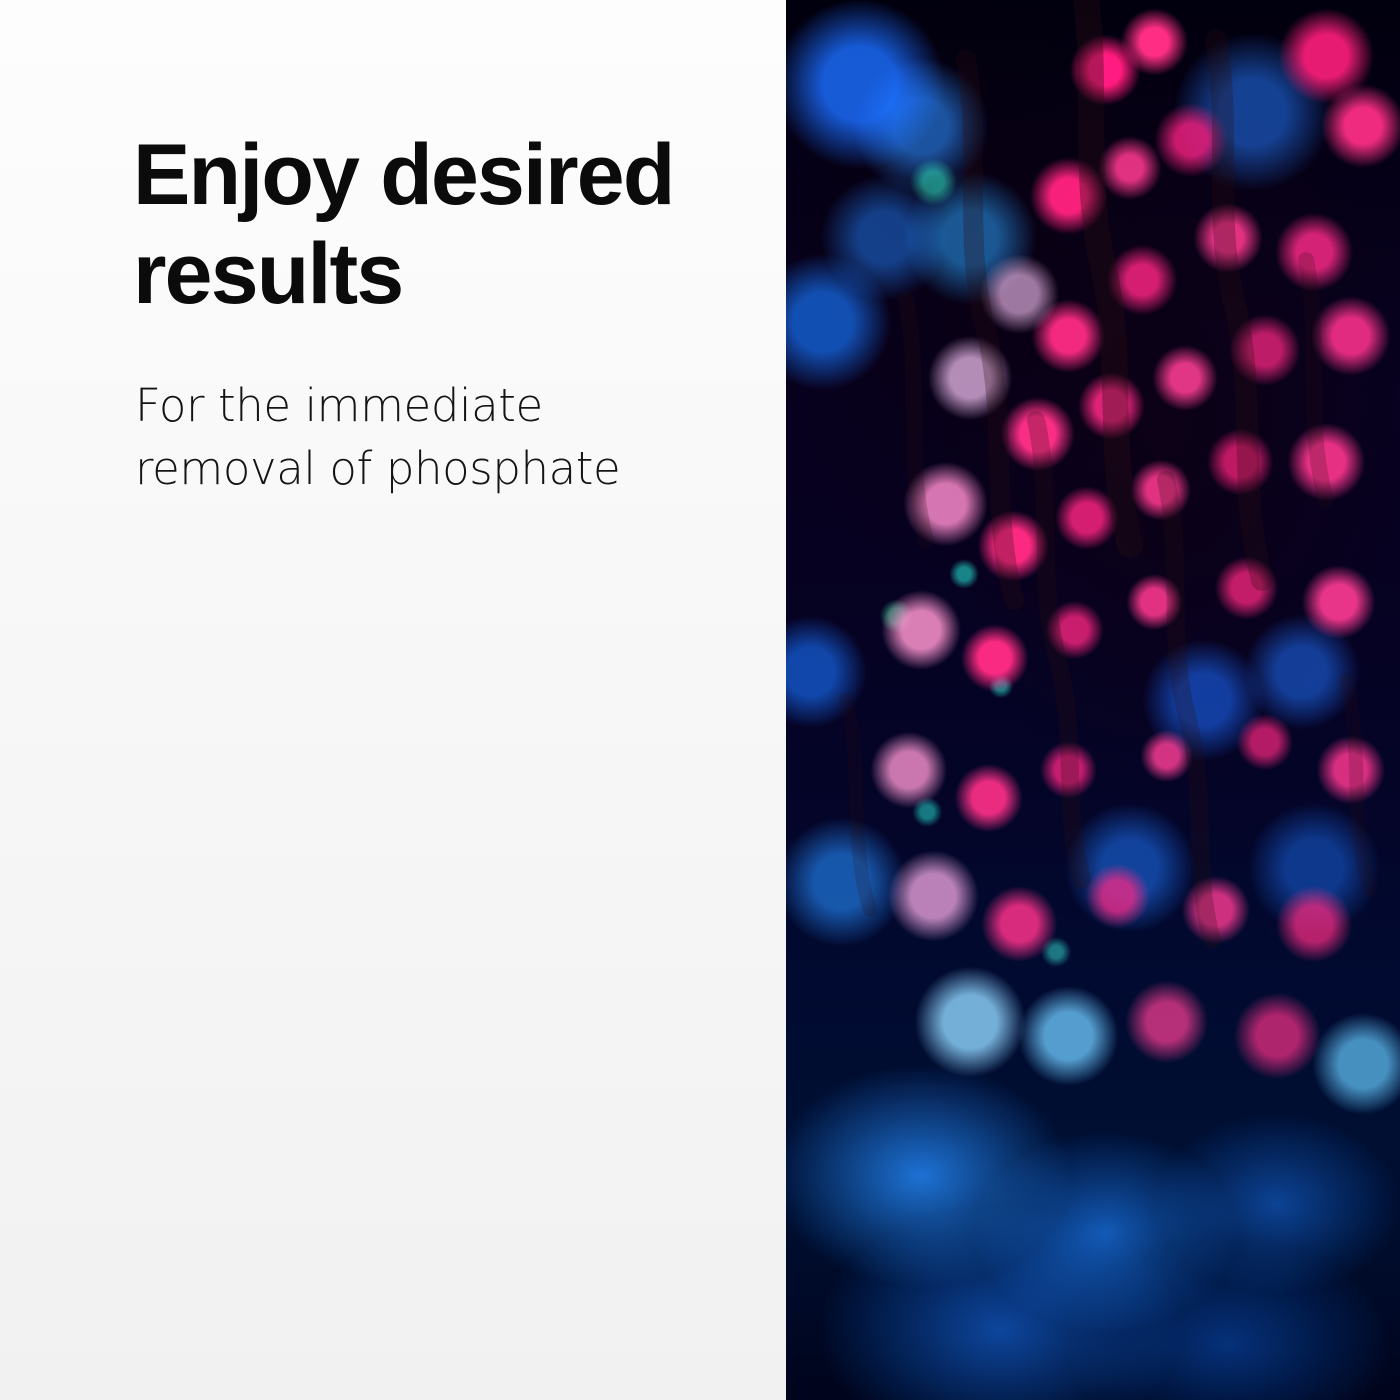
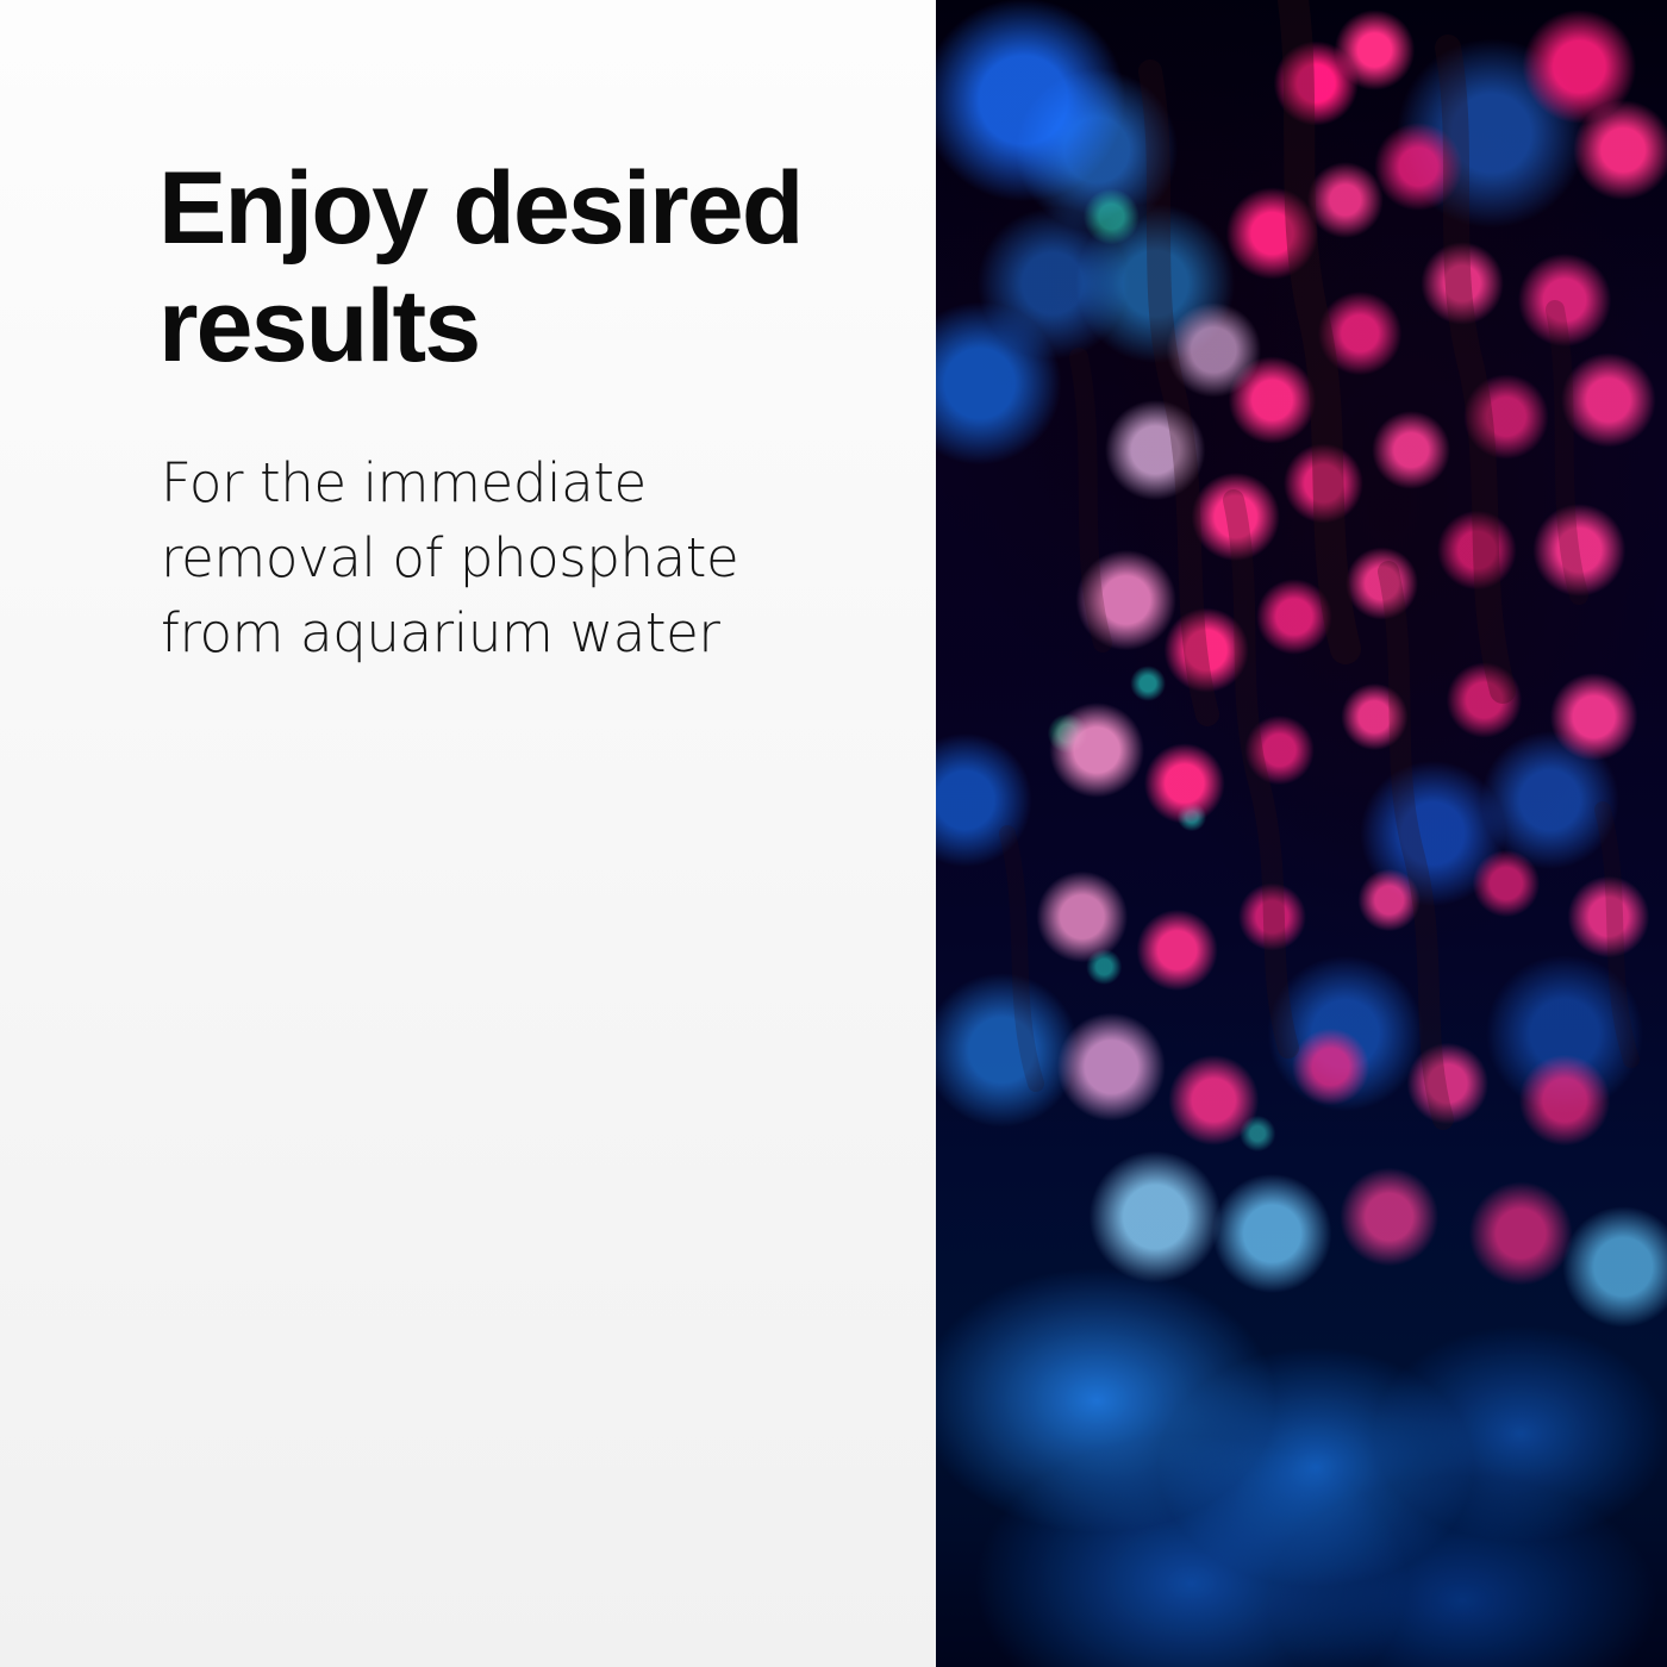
  Enjoy desired
  results
  For the immediate
  removal of phosphate
+ from aquarium water
